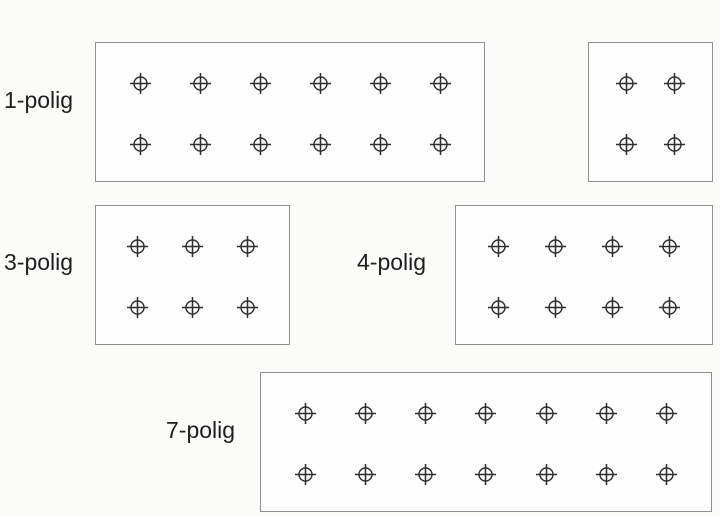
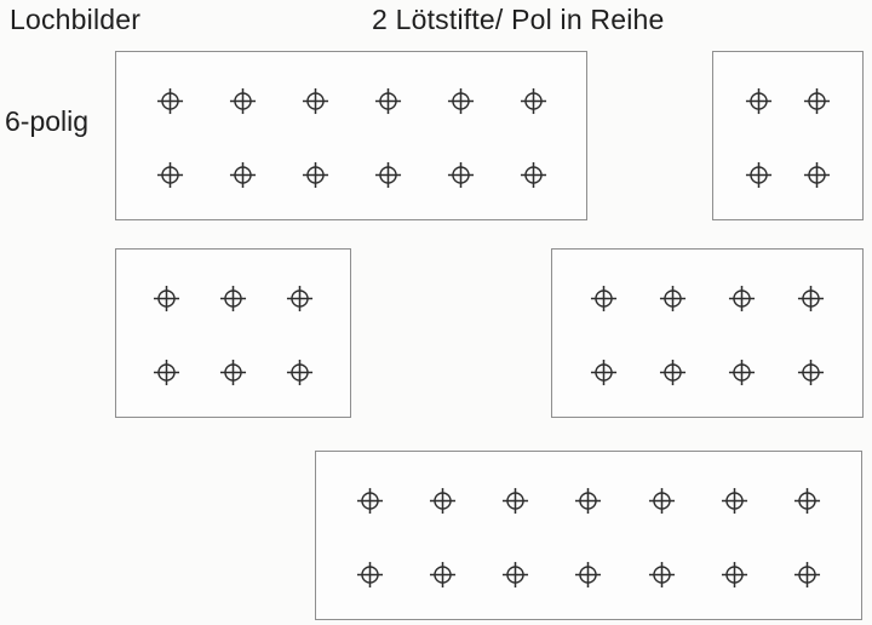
+ Lochbilder
+ 2 Lötstifte/ Pol in Reihe
- 1-polig
+ 6-polig
- 3-polig
- 4-polig
- 7-polig
